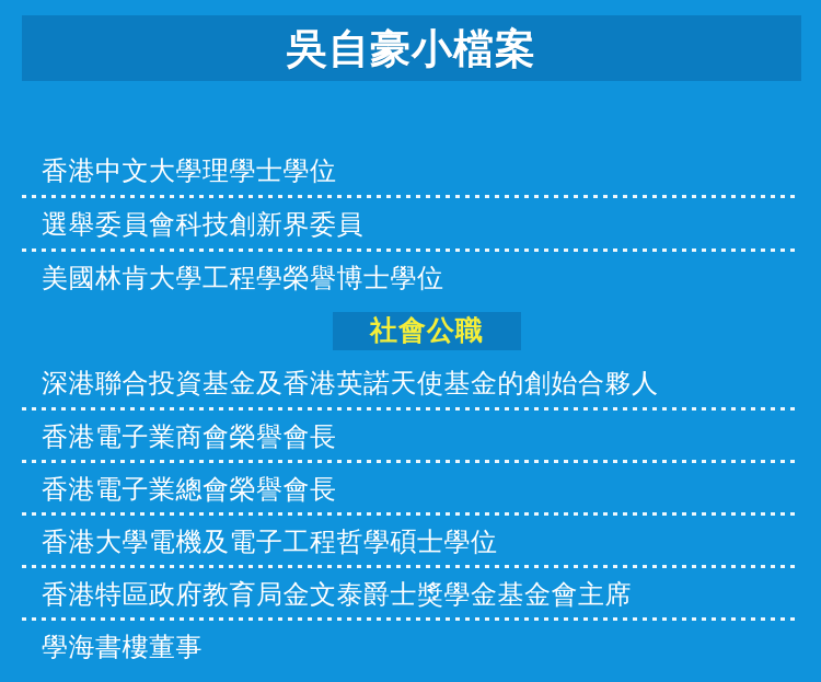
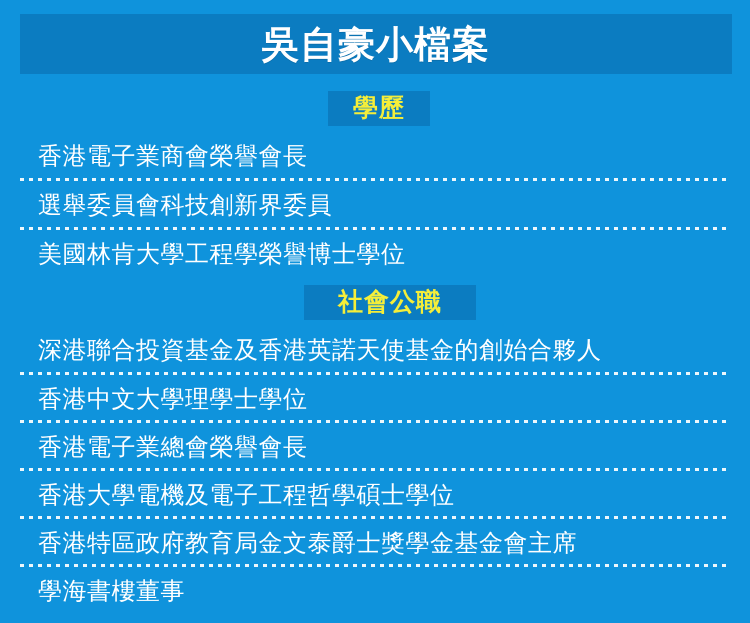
  吳自豪小檔案
+ 學歷
- 香港中文大學理學士學位
+ 香港電子業商會榮譽會長
  選舉委員會科技創新界委員
  美國林肯大學工程學榮譽博士學位
  社會公職
  深港聯合投資基金及香港英諾天使基金的創始合夥人
- 香港電子業商會榮譽會長
+ 香港中文大學理學士學位
  香港電子業總會榮譽會長
  香港大學電機及電子工程哲學碩士學位
  香港特區政府教育局金文泰爵士獎學金基金會主席
  學海書樓董事
